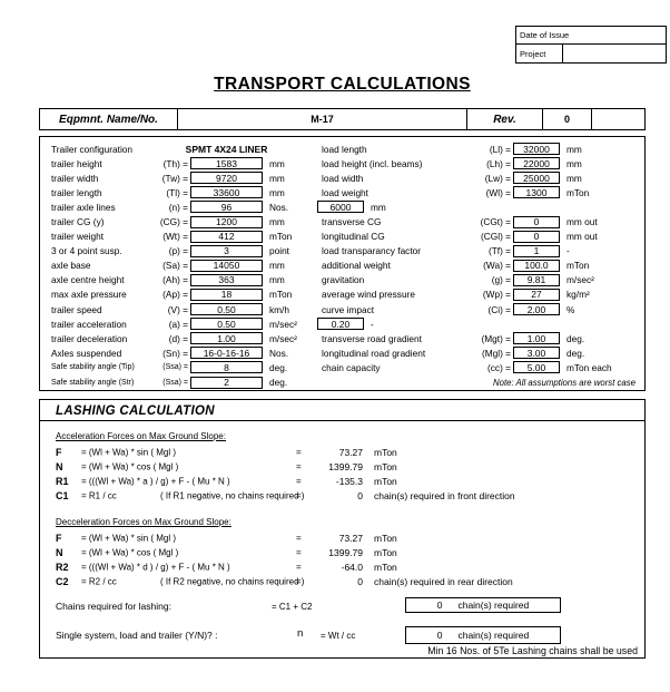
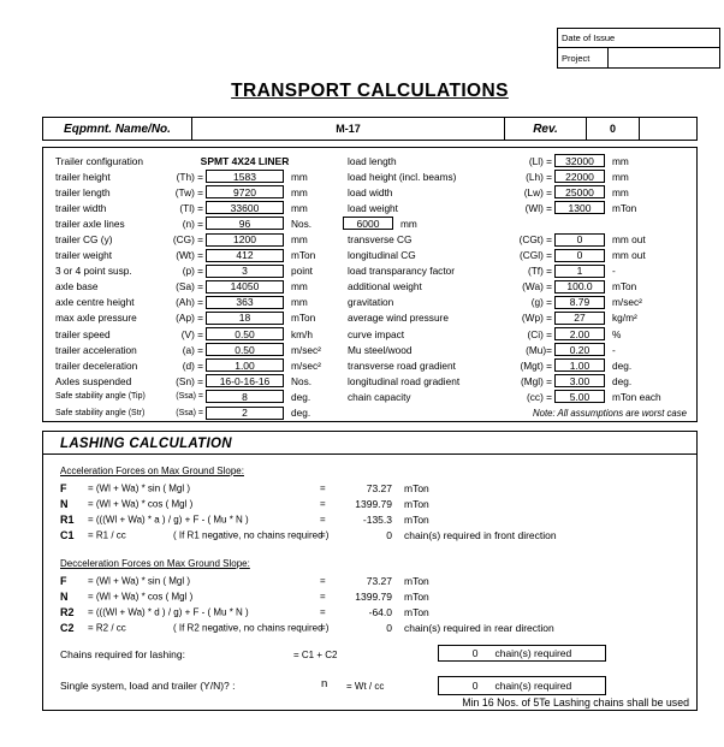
  Date of Issue
  Project
  TRANSPORT CALCULATIONS
  Eqpmnt. Name/No.
  M-17
  Rev.
  0
  Trailer configuration
  SPMT 4X24 LINER
  load length
  (Ll) =
  32000
  mm
  trailer height
  (Th) =
  1583
  mm
  load height (incl. beams)
  (Lh) =
  22000
  mm
- trailer width
+ trailer length
  (Tw) =
  9720
  mm
  load width
  (Lw) =
  25000
  mm
- trailer length
+ trailer width
  (Tl) =
  33600
  mm
  load weight
  (Wl) =
  1300
  mTon
  trailer axle lines
  (n) =
  96
  Nos.
  6000
  mm
  trailer CG (y)
  (CG) =
  1200
  mm
  transverse CG
  (CGt) =
  0
  mm out
  trailer weight
  (Wt) =
  412
  mTon
  longitudinal CG
  (CGl) =
  0
  mm out
  3 or 4 point susp.
  (p) =
  3
  point
  load transparancy factor
  (Tf) =
  1
  -
  axle base
  (Sa) =
  14050
  mm
  additional weight
  (Wa) =
  100.0
  mTon
  axle centre height
  (Ah) =
  363
  mm
  gravitation
  (g) =
- 9.81
+ 8.79
  m/sec²
  max axle pressure
  (Ap) =
  18
  mTon
  average wind pressure
  (Wp) =
  27
  kg/m²
  trailer speed
  (V) =
  0.50
  km/h
  curve impact
  (Ci) =
  2.00
  %
  trailer acceleration
  (a) =
  0.50
  m/sec²
+ Mu steel/wood
+ (Mu)=
  0.20
  -
  trailer deceleration
  (d) =
  1.00
  m/sec²
  transverse road gradient
  (Mgt) =
  1.00
  deg.
  Axles suspended
  (Sn) =
  16-0-16-16
  Nos.
  longitudinal road gradient
  (Mgl) =
  3.00
  deg.
  8
  deg.
  chain capacity
  (cc) =
  5.00
  mTon each
  2
  deg.
  Note: All assumptions are worst case
  LASHING CALCULATION
  Acceleration Forces on Max Ground Slope:
  F
  = (Wl + Wa) * sin ( Mgl )
  =
  73.27
  mTon
  N
  = (Wl + Wa) * cos ( Mgl )
  =
  1399.79
  mTon
  R1
  = (((Wl + Wa) * a ) / g) + F - ( Mu * N )
  =
  -135.3
  mTon
  C1
  = R1 / cc
  ( If R1 negative, no chains required )
  =
  0
  chain(s) required in front direction
  Decceleration Forces on Max Ground Slope:
  F
  = (Wl + Wa) * sin ( Mgl )
  =
  73.27
  mTon
  N
  = (Wl + Wa) * cos ( Mgl )
  =
  1399.79
  mTon
  R2
  = (((Wl + Wa) * d ) / g) + F - ( Mu * N )
  =
  -64.0
  mTon
  C2
  = R2 / cc
  ( If R2 negative, no chains required )
  =
  0
  chain(s) required in rear direction
  Chains required for lashing:
  = C1 + C2
  0
  chain(s) required
  Single system, load and trailer (Y/N)? :
  n
  = Wt / cc
  0
  chain(s) required
  Min 16 Nos. of 5Te Lashing chains shall be used
